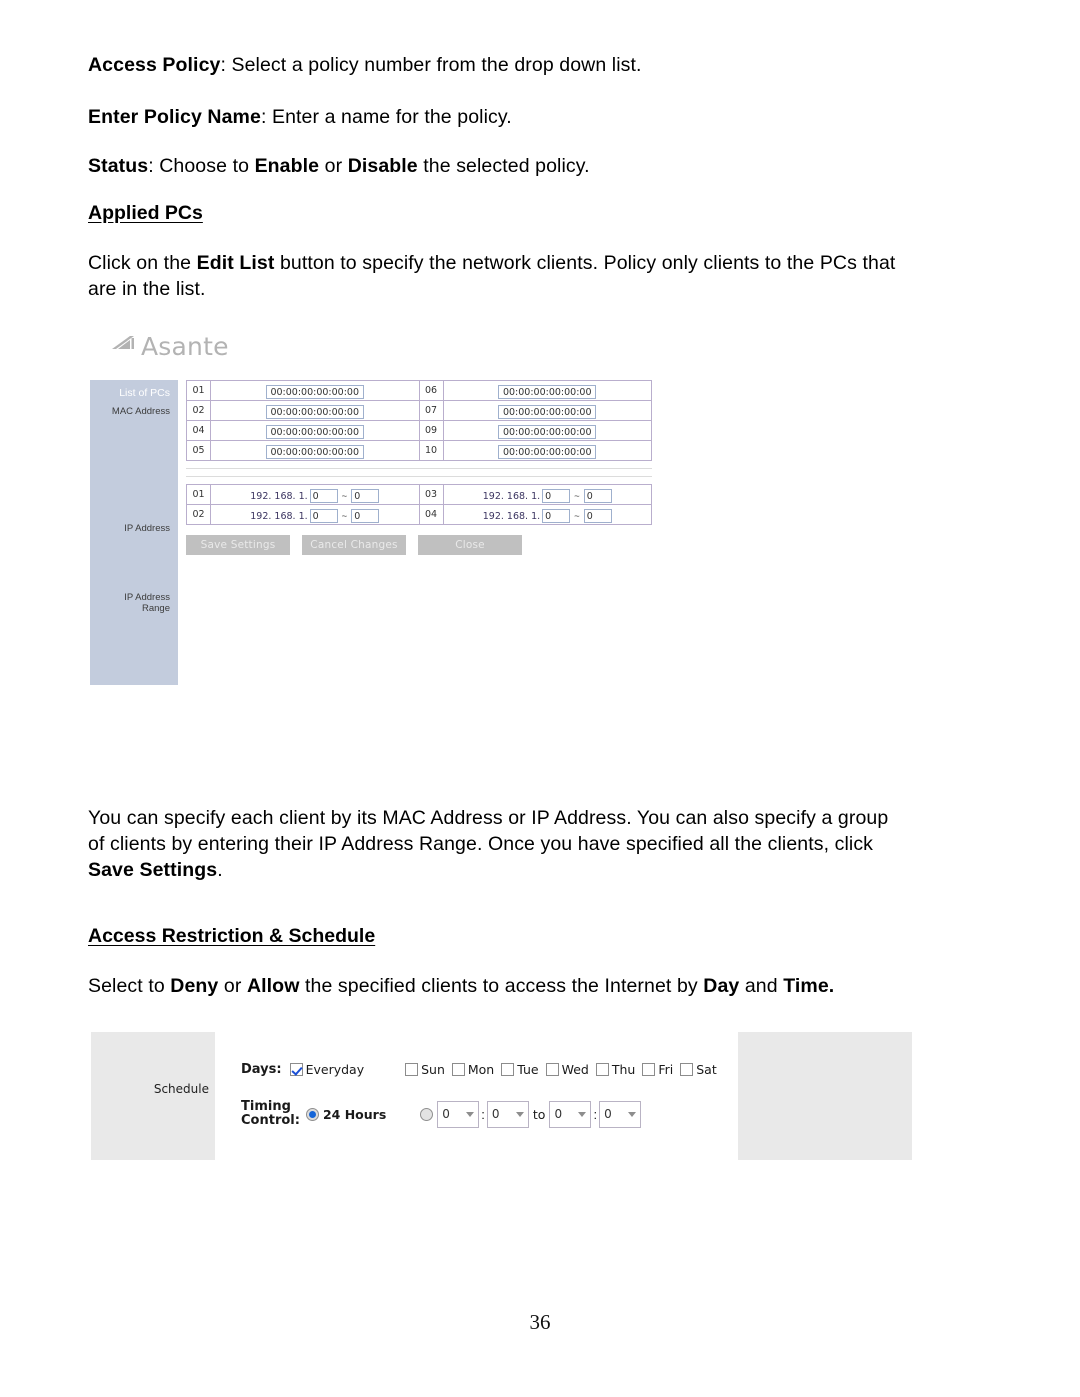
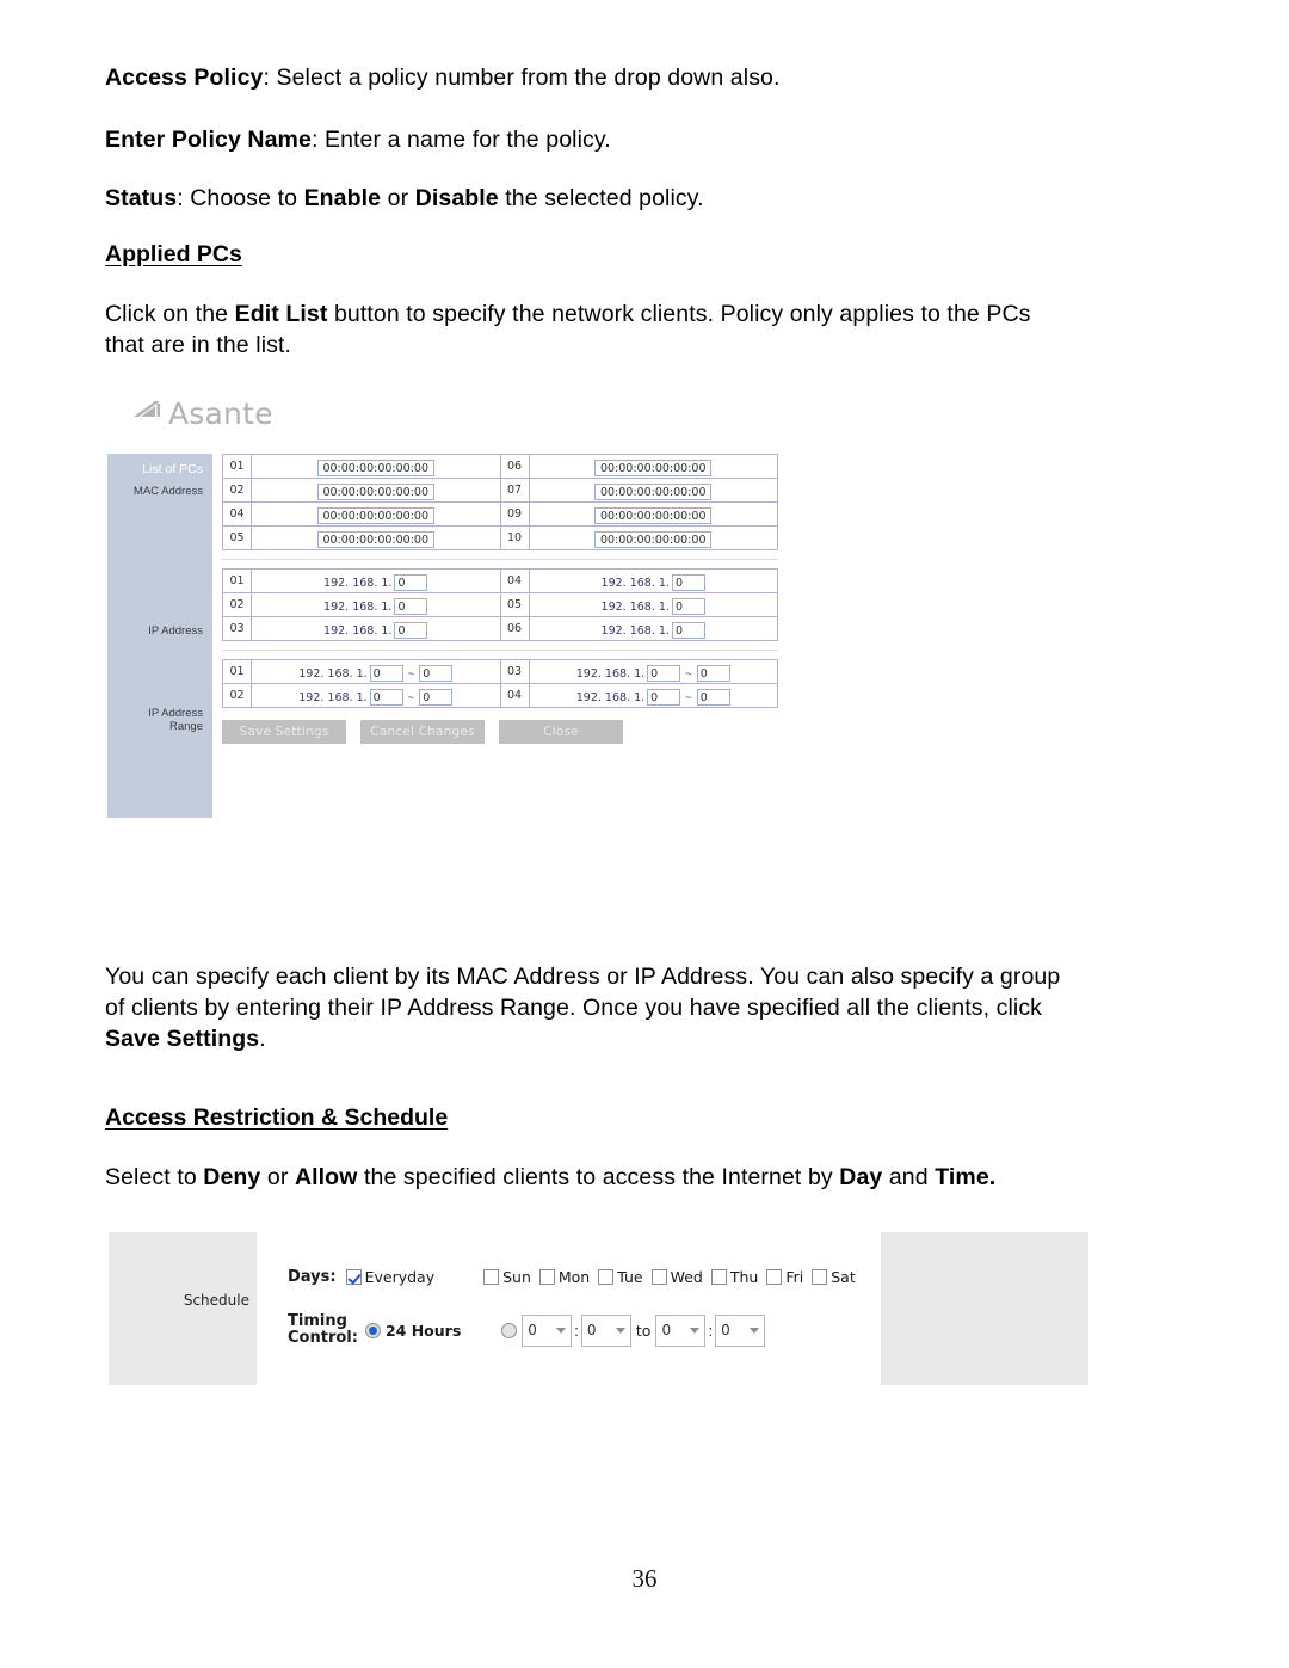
- Access Policy: Select a policy number from the drop down list.
+ Access Policy: Select a policy number from the drop down also.
  Enter Policy Name: Enter a name for the policy.
  Status: Choose to Enable or Disable the selected policy.
  Applied PCs
- Click on the Edit List button to specify the network clients. Policy only clients to the PCs that are in the list.
+ Click on the Edit List button to specify the network clients. Policy only applies to the PCs that are in the list.
  Asante
  List of PCs
  MAC Address
  IP Address
  IP Address Range
  01	00:00:00:00:00:00	06	00:00:00:00:00:00
  02	00:00:00:00:00:00	07	00:00:00:00:00:00
  04	00:00:00:00:00:00	09	00:00:00:00:00:00
  05	00:00:00:00:00:00	10	00:00:00:00:00:00
+ 01	192. 168. 1. 0	04	192. 168. 1. 0
+ 02	192. 168. 1. 0	05	192. 168. 1. 0
+ 03	192. 168. 1. 0	06	192. 168. 1. 0
  01	192. 168. 1. 0 ~ 0	03	192. 168. 1. 0 ~ 0
  02	192. 168. 1. 0 ~ 0	04	192. 168. 1. 0 ~ 0
  Save Settings
  Cancel Changes
  Close
  You can specify each client by its MAC Address or IP Address. You can also specify a group of clients by entering their IP Address Range. Once you have specified all the clients, click Save Settings.
  Access Restriction & Schedule
  Select to Deny or Allow the specified clients to access the Internet by Day and Time.
  Schedule
  Days:
  Everyday
  Sun
  Mon
  Tue
  Wed
  Thu
  Fri
  Sat
  Timing
  Control:
  24 Hours
  0
  :
  0
  to
  0
  :
  0
  36
